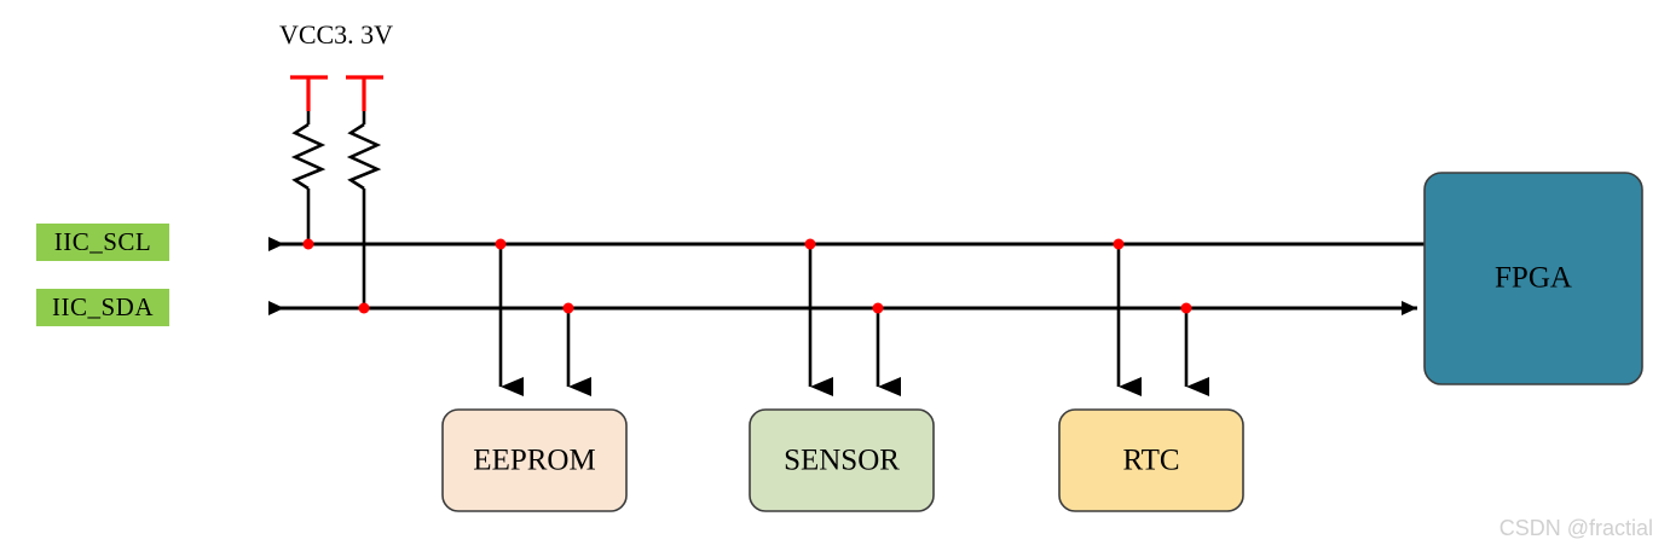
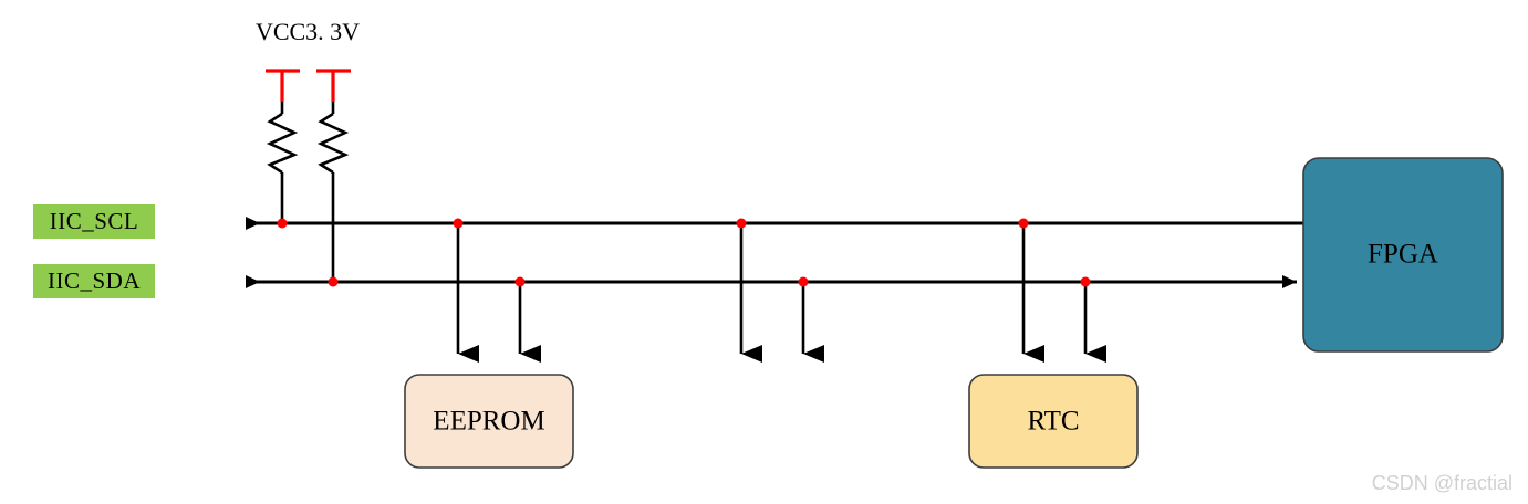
  FPGA
  EEPROM
- SENSOR
  RTC
  VCC3. 3V
  IIC_SCL
  IIC_SDA
  CSDN @fractial
